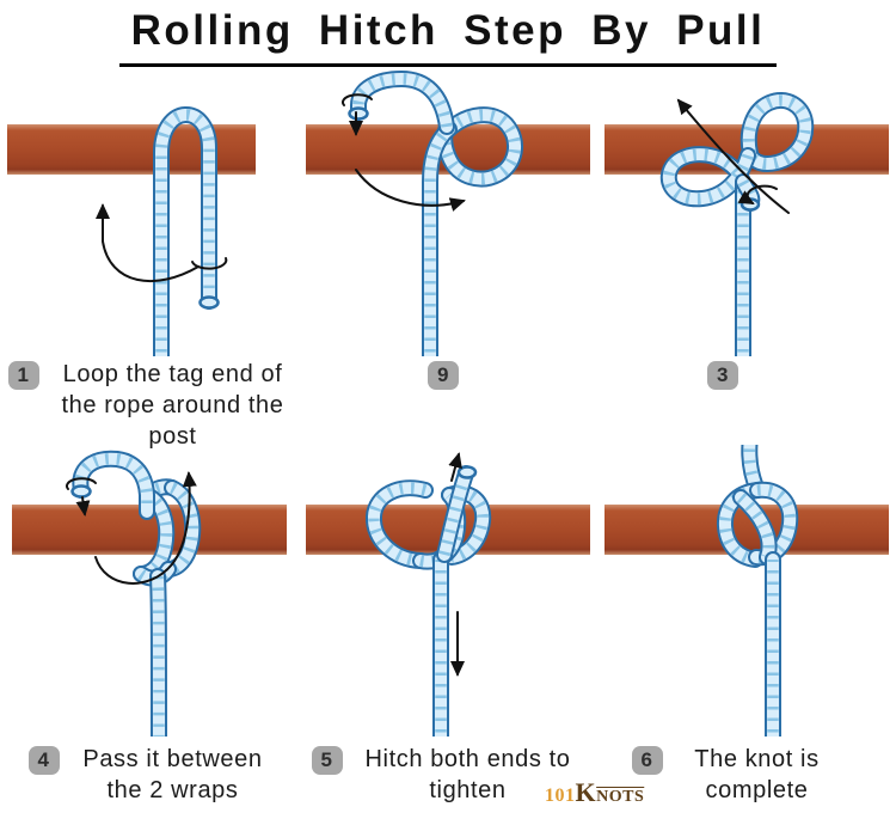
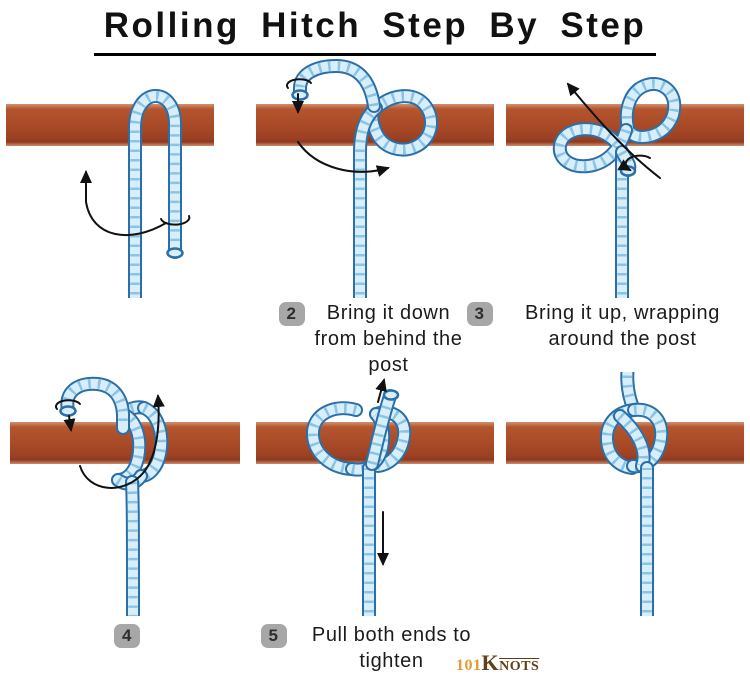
- Rolling Hitch Step By Pull
+ Rolling Hitch Step By Step
- 1
- Loop the tag end of the rope around the post
- 9
+ 2
+ Bring it down from behind the post
  3
+ Bring it up, wrapping around the post
  4
- Pass it between the 2 wraps
  5
- Hitch both ends to tighten
+ Pull both ends to tighten
- 6
- The knot is complete
  101KNOTS
